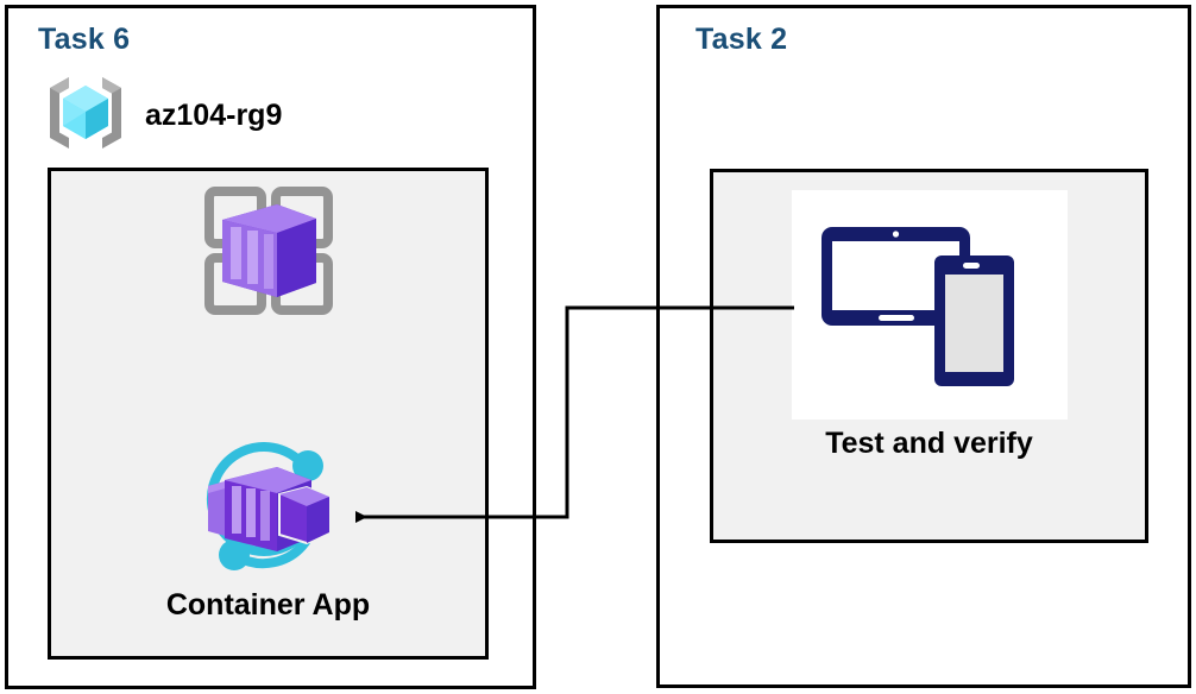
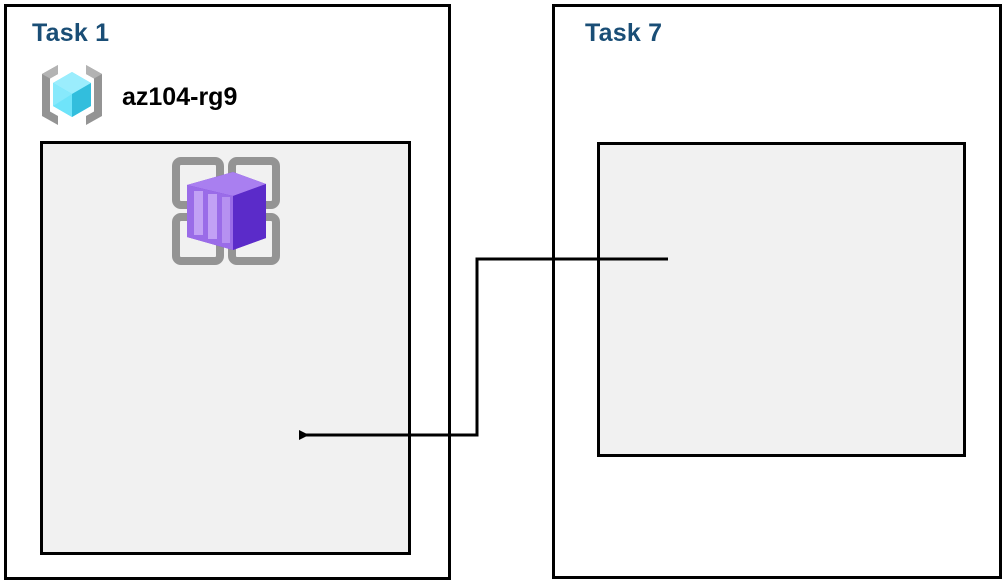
- Task 6
+ Task 1
  az104-rg9
- Container App
- Task 2
+ Task 7
- Test and verify
